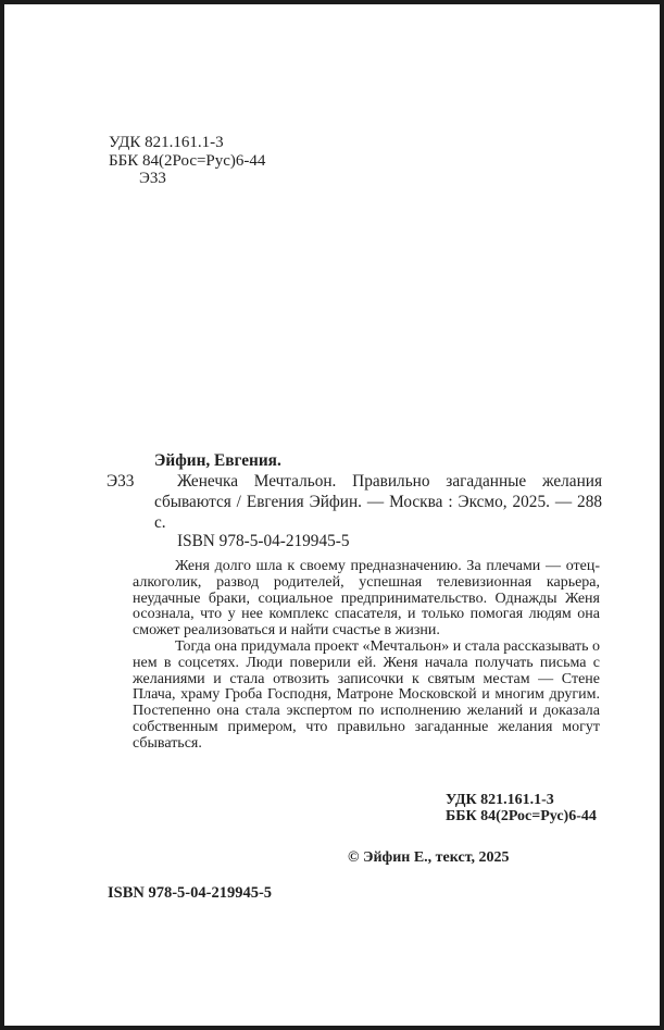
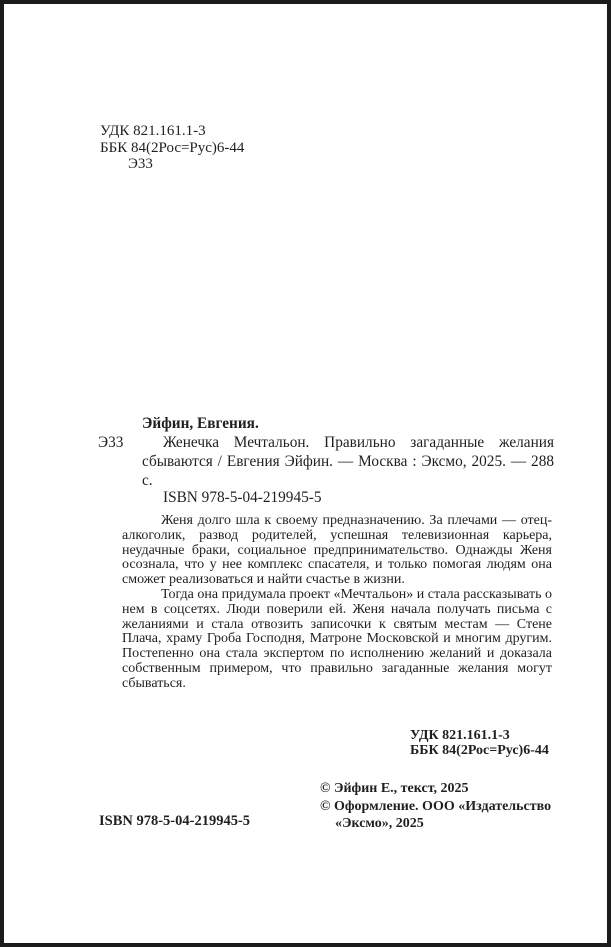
  УДК 821.161.1-3
  ББК 84(2Рос=Рус)6-44
  Э33
  Э33
  Эйфин, Евгения.
  Женечка Мечтальон. Правильно загаданные желания сбываются / Евгения Эйфин. — Москва : Эксмо, 2025. — 288 с.
  ISBN 978-5-04-219945-5
  Женя долго шла к своему предназначению. За плечами — отец-алкоголик, развод родителей, успешная телевизионная карьера, неудачные браки, социальное предпринимательство. Однажды Женя осознала, что у нее комплекс спасателя, и только помогая людям она сможет реализоваться и найти счастье в жизни.
  Тогда она придумала проект «Мечтальон» и стала рассказывать о нем в соцсетях. Люди поверили ей. Женя начала получать письма с желаниями и стала отвозить записочки к святым местам — Стене Плача, храму Гроба Господня, Матроне Московской и многим другим. Постепенно она стала экспертом по исполнению желаний и доказала собственным примером, что правильно загаданные желания могут сбываться.
  УДК 821.161.1-3
  ББК 84(2Рос=Рус)6-44
  © Эйфин Е., текст, 2025
+ © Оформление. ООО «Издательство «Эксмо», 2025
  ISBN 978-5-04-219945-5
